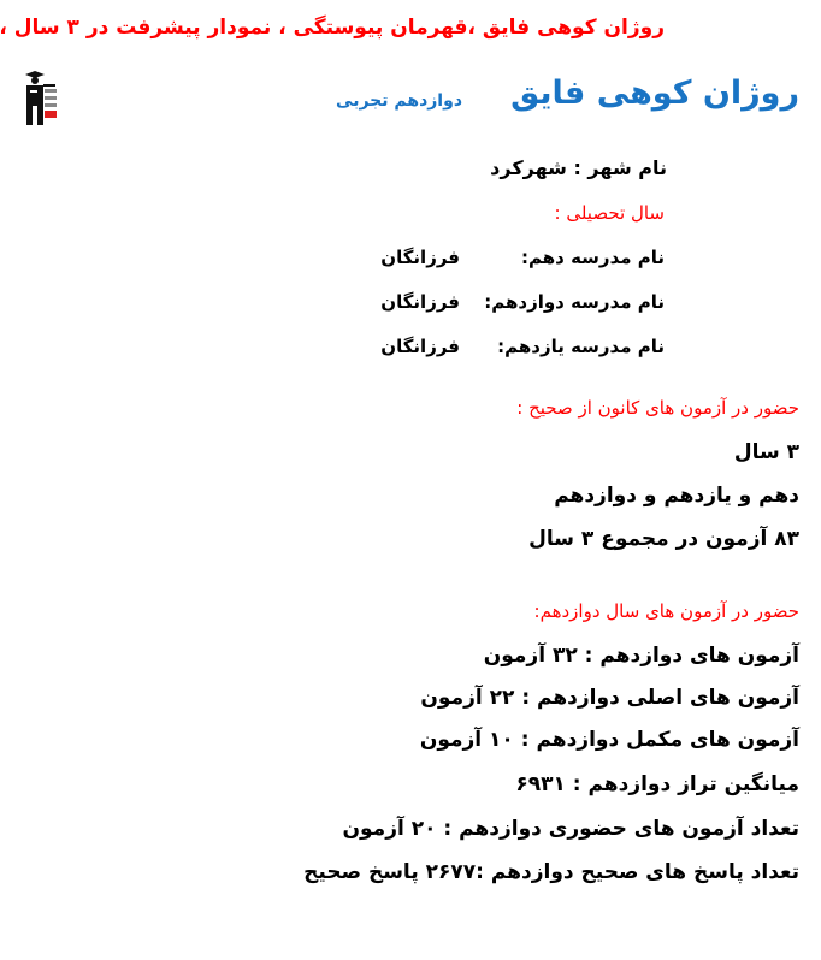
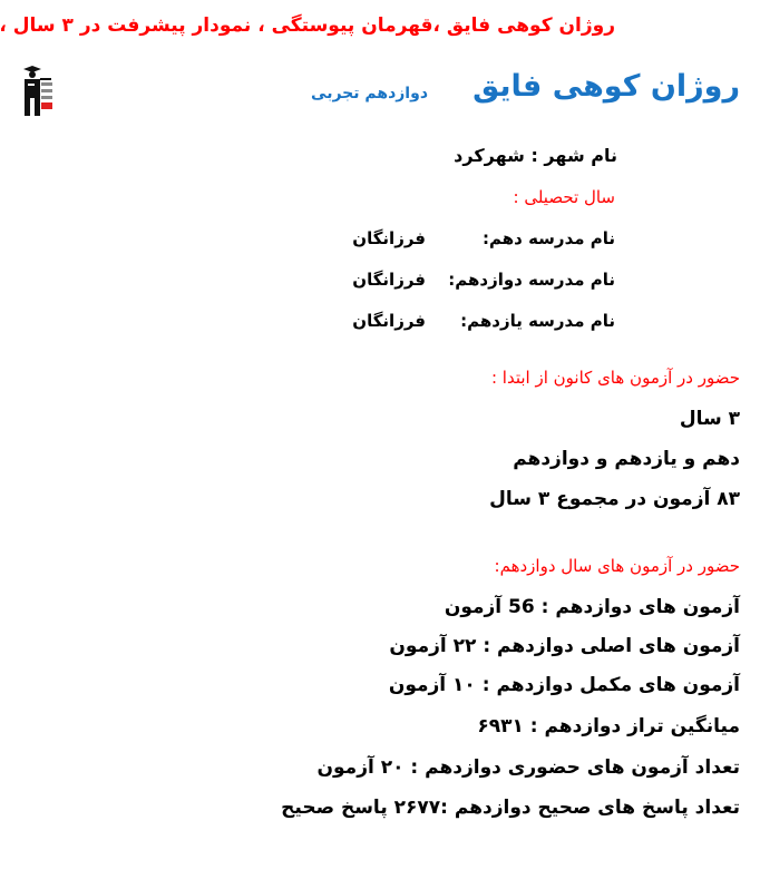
  روژان کوهی فایق ،قهرمان پیوستگی ، نمودار پیشرفت در ۳ سال ،
  روژان کوهی فایق
  دوازدهم تجربی
  نام شهر : شهرکرد
  سال تحصیلی :
  نام مدرسه دهم:
  فرزانگان
  نام مدرسه دوازدهم:
  فرزانگان
  نام مدرسه یازدهم:
  فرزانگان
- حضور در آزمون های کانون از صحیح :
+ حضور در آزمون های کانون از ابتدا :
  ۳ سال
  دهم و یازدهم و دوازدهم
  ۸۳ آزمون در مجموع ۳ سال
  حضور در آزمون های سال دوازدهم:
- آزمون های دوازدهم : ۳۲ آزمون
+ آزمون های دوازدهم : 56 آزمون
  آزمون های اصلی دوازدهم : ۲۲ آزمون
  آزمون های مکمل دوازدهم : ۱۰ آزمون
  میانگین تراز دوازدهم : ۶۹۳۱
  تعداد آزمون های حضوری دوازدهم : ۲۰ آزمون
  تعداد پاسخ های صحیح دوازدهم :۲۶۷۷ پاسخ صحیح
